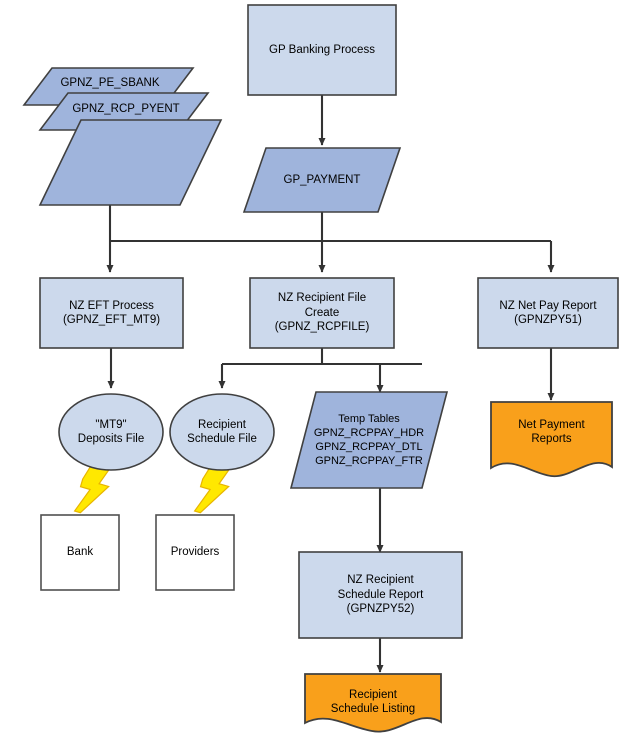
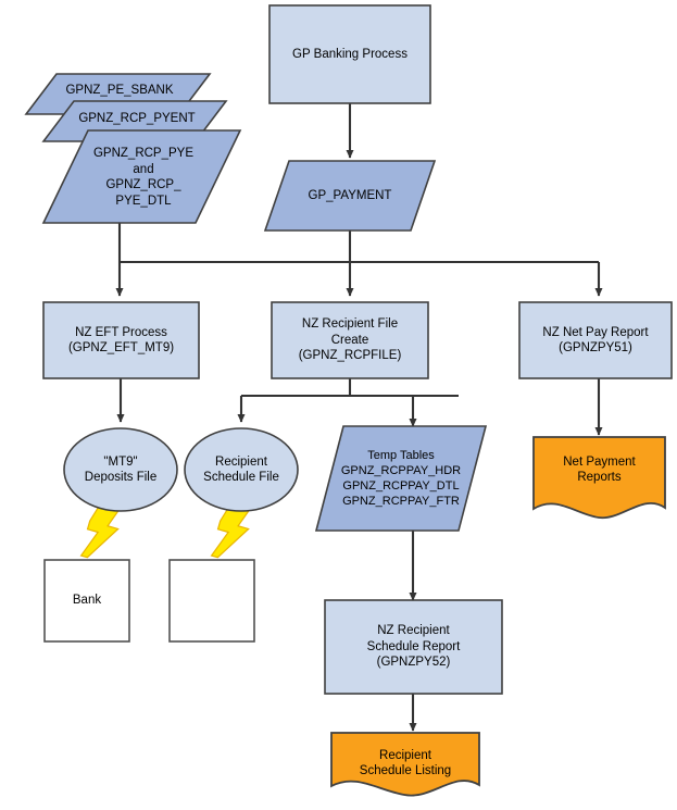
  GP Banking Process
  GPNZ_PE_SBANK
  GPNZ_RCP_PYENT
+ GPNZ_RCP_PYE
+ and
+ GPNZ_RCP_
+ PYE_DTL
  GP_PAYMENT
  NZ EFT Process
  (GPNZ_EFT_MT9)
  NZ Recipient File
  Create
  (GPNZ_RCPFILE)
  NZ Net Pay Report
  (GPNZPY51)
  "MT9"
  Deposits File
  Recipient
  Schedule File
  Temp Tables
  GPNZ_RCPPAY_HDR
  GPNZ_RCPPAY_DTL
  GPNZ_RCPPAY_FTR
  Net Payment
  Reports
  Bank
- Providers
  NZ Recipient
  Schedule Report
  (GPNZPY52)
  Recipient
  Schedule Listing
